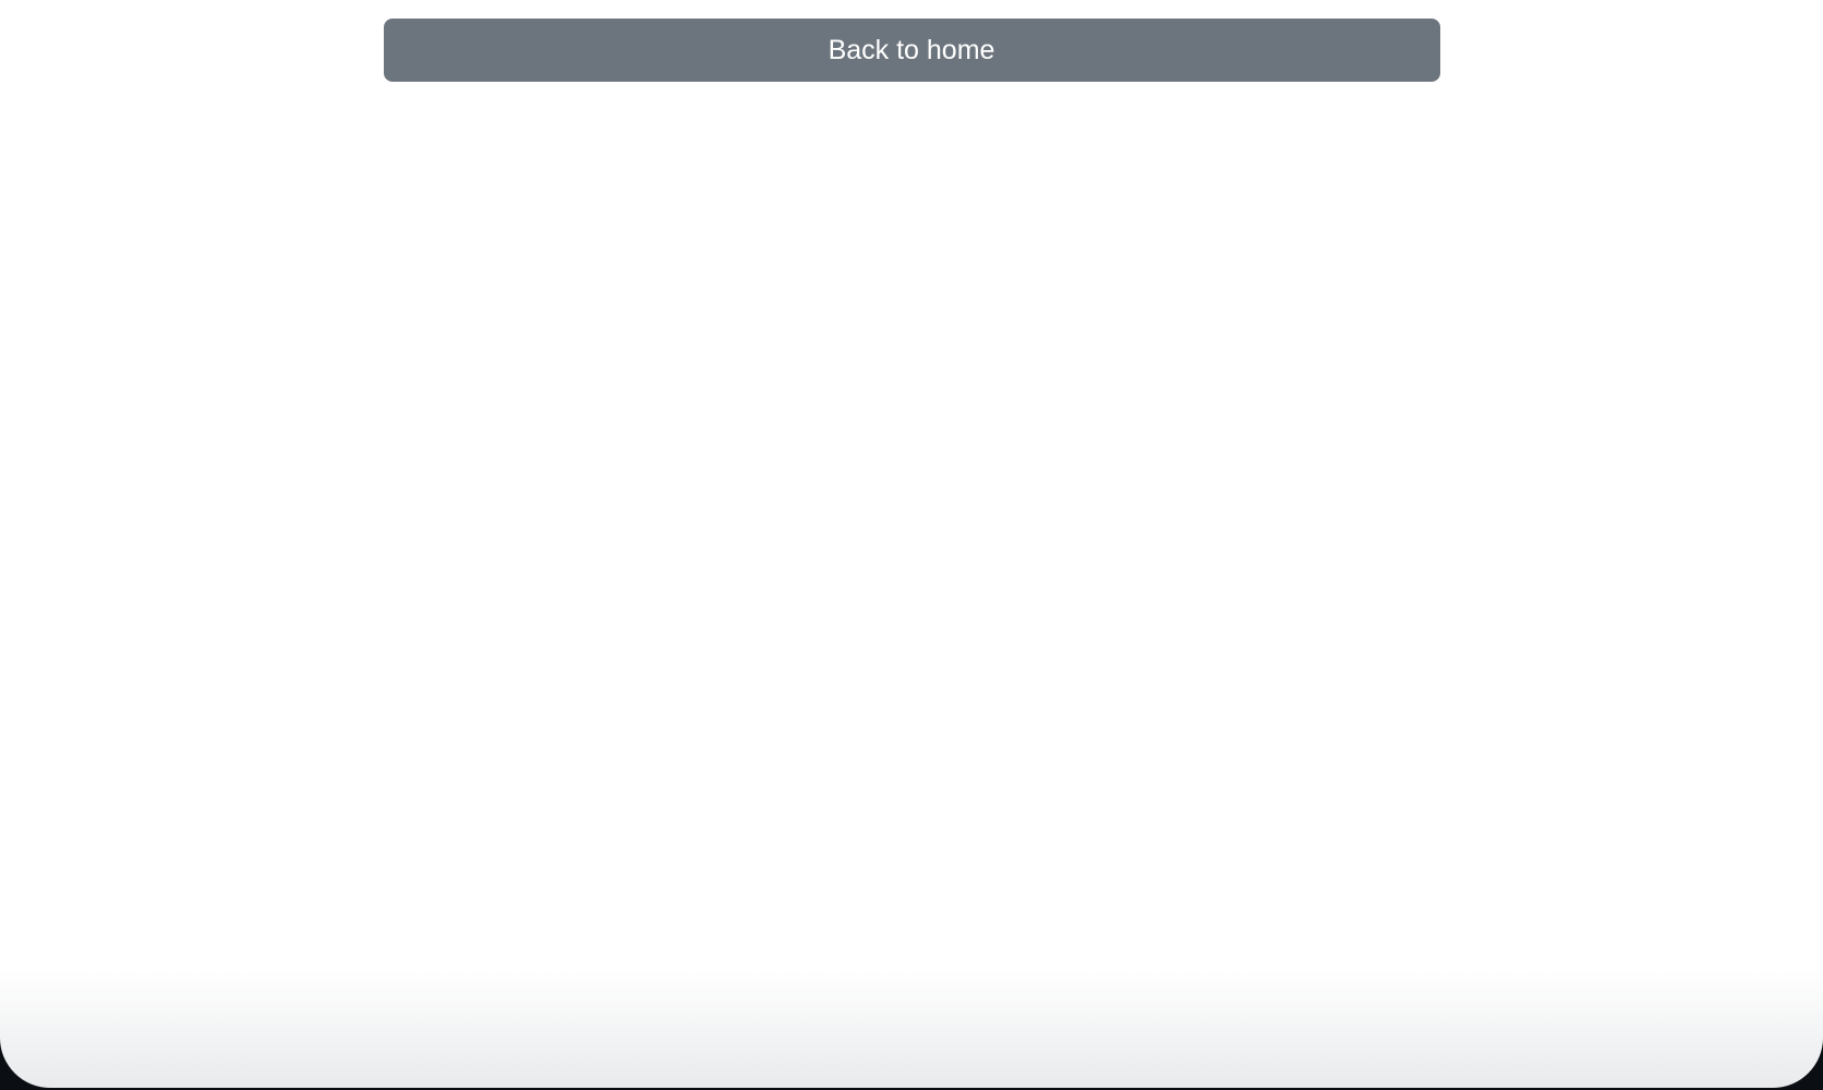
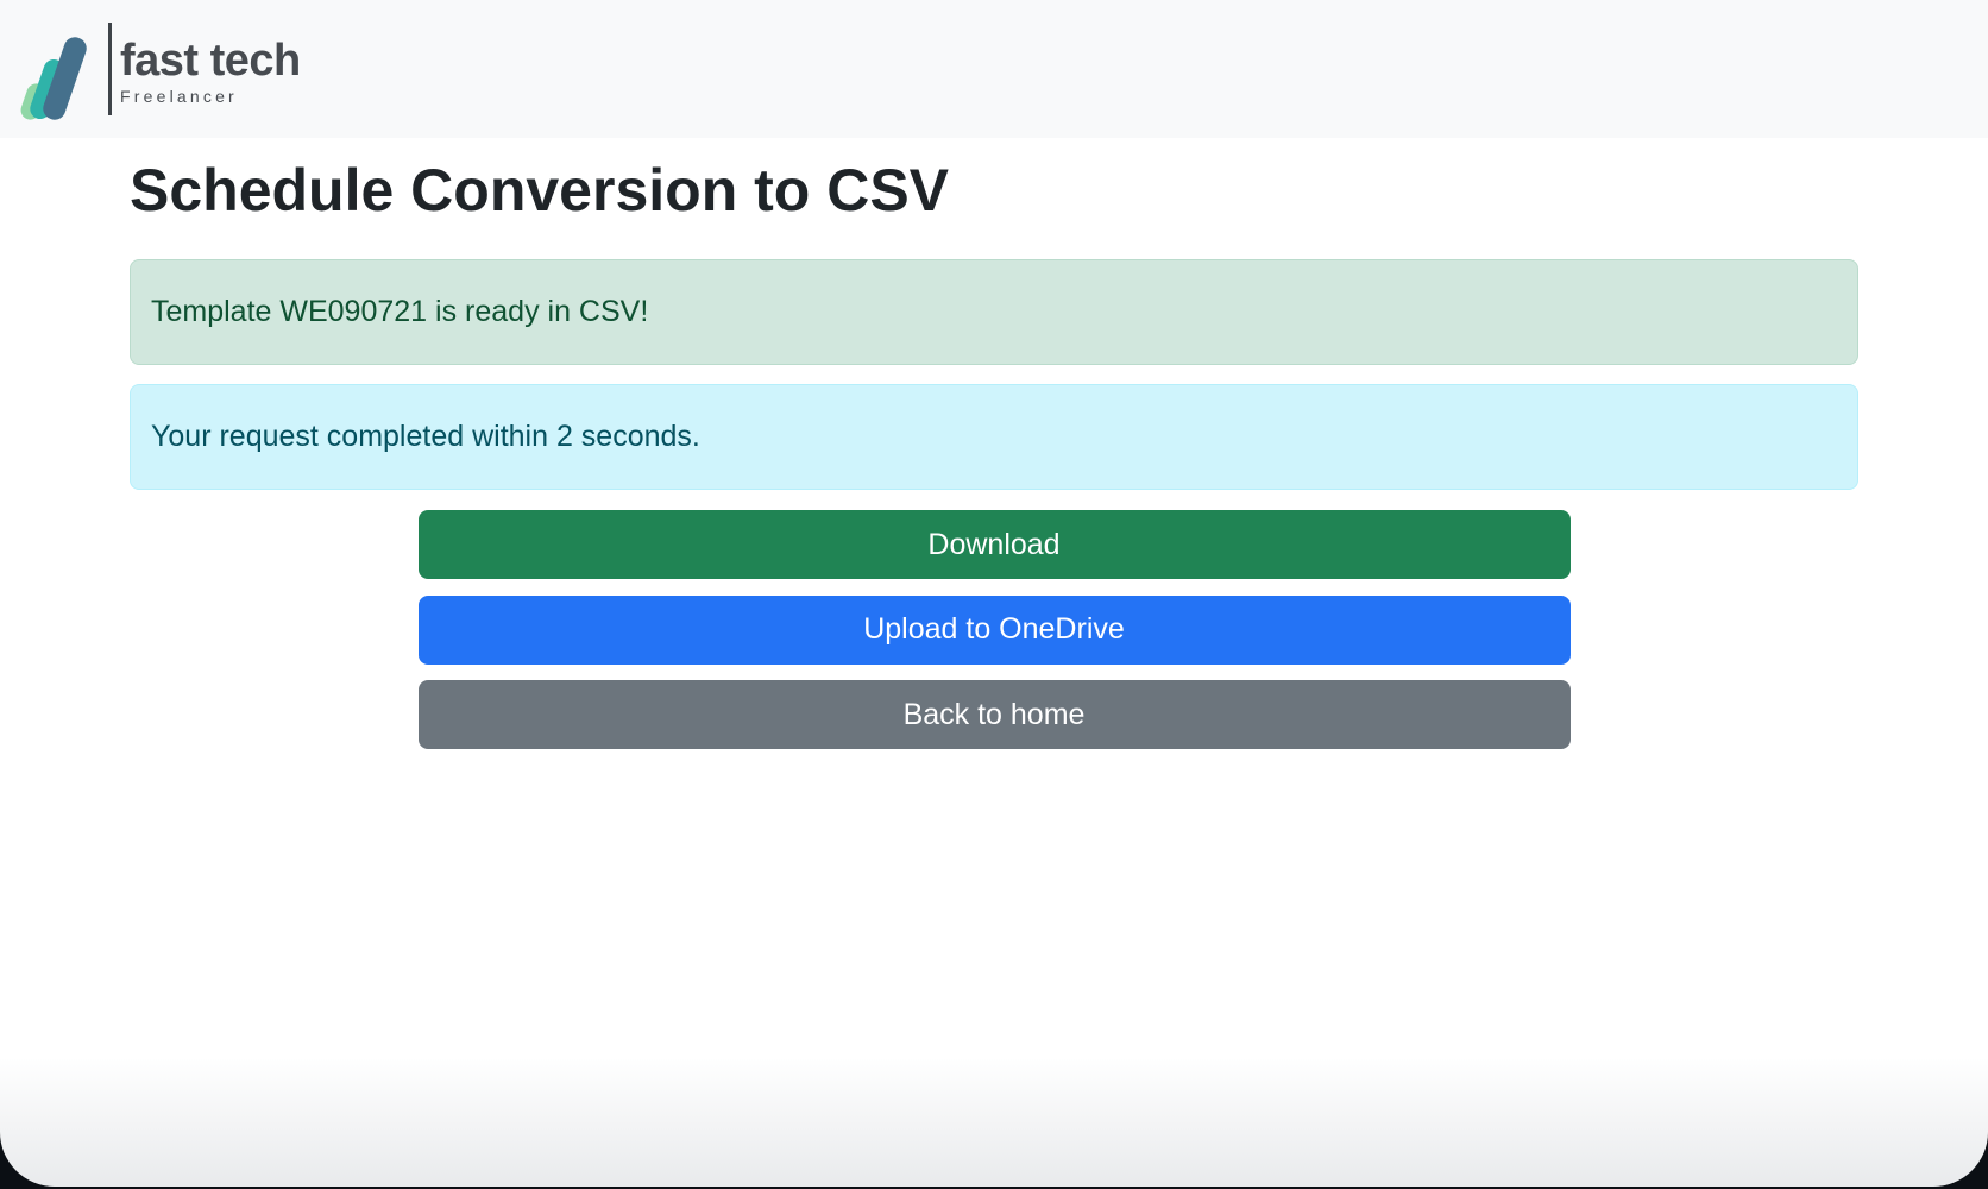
+ fast tech
+ Freelancer
+ Schedule Conversion to CSV
+ Template WE090721 is ready in CSV!
+ Your request completed within 2 seconds.
+ Download
+ Upload to OneDrive
  Back to home
